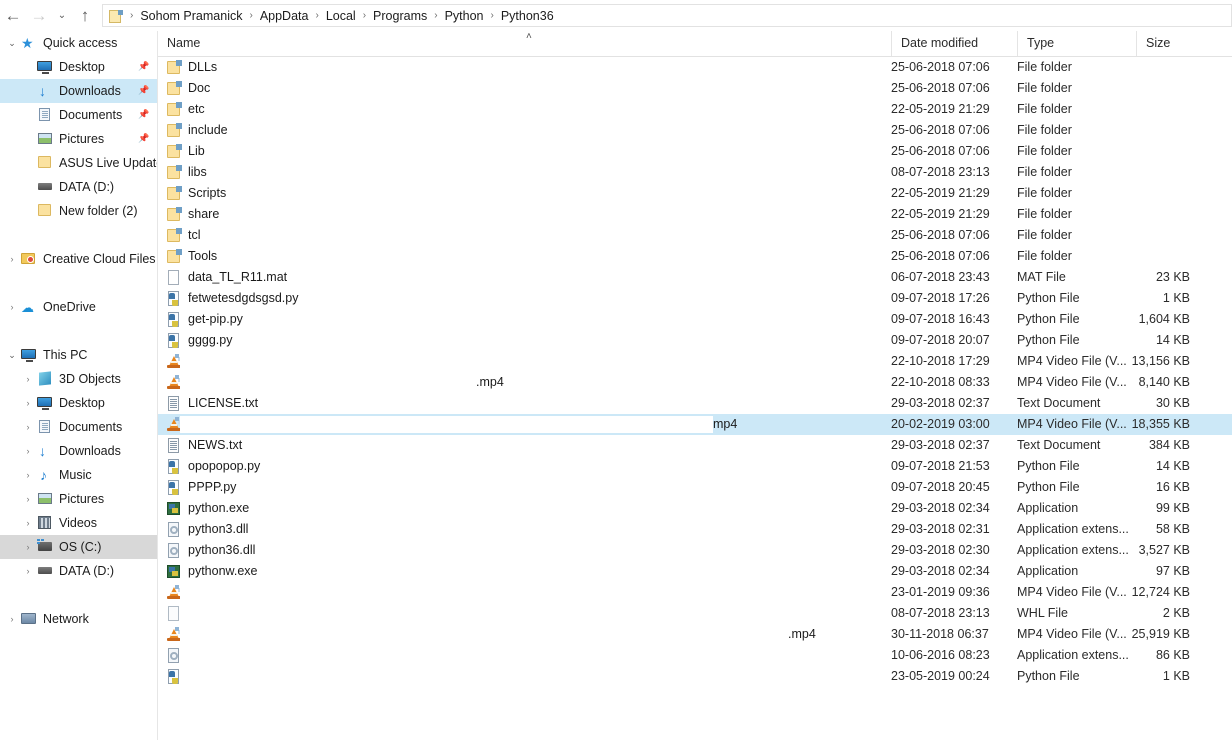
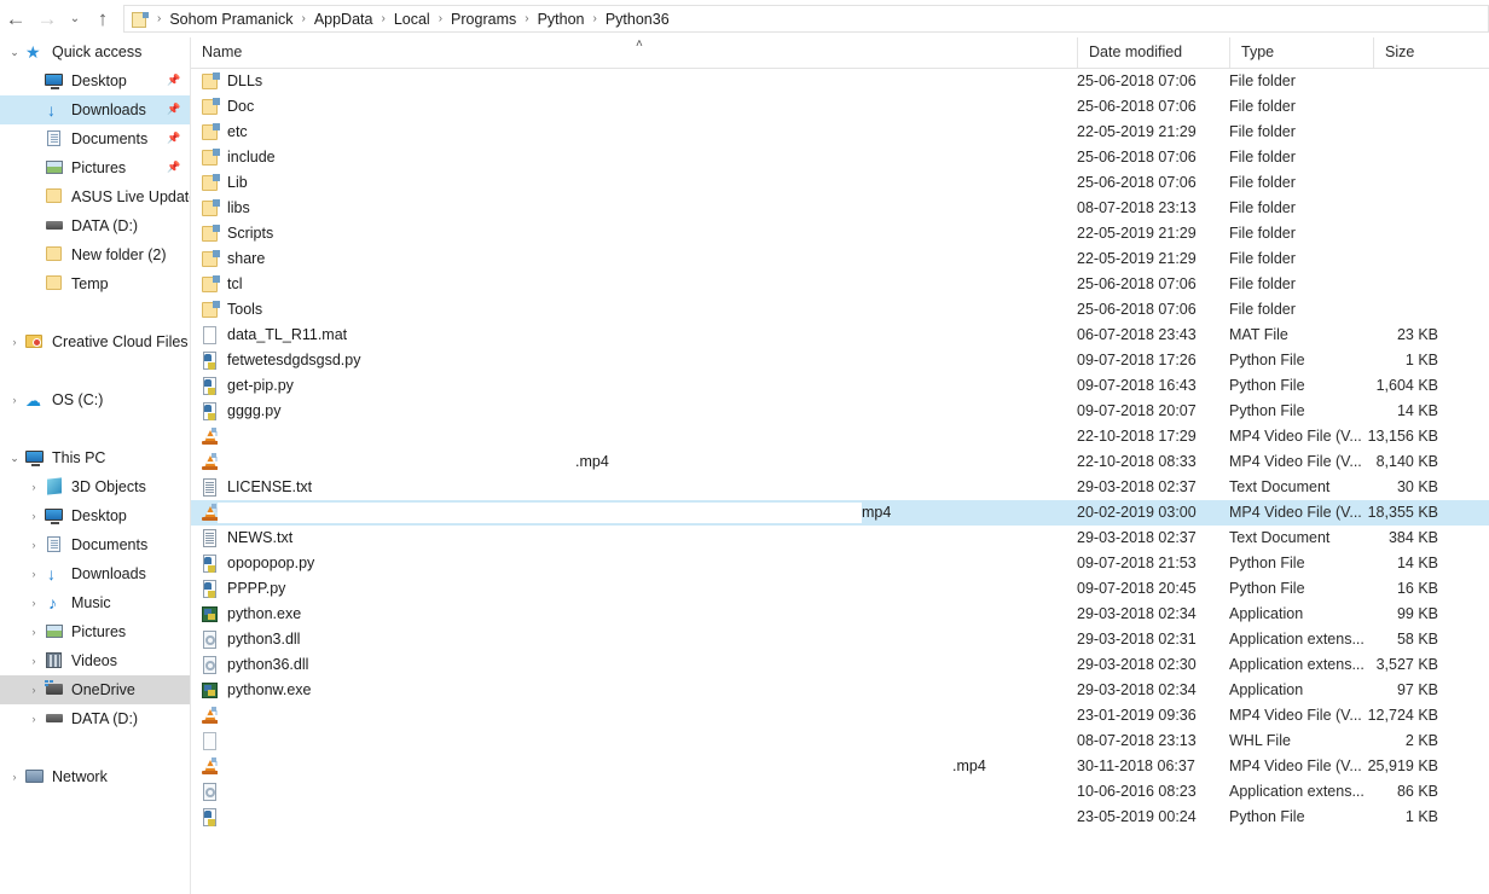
  ←
  →
  ⌄
  ↑
  ›
  Sohom Pramanick
  ›
  AppData
  ›
  Local
  ›
  Programs
  ›
  Python
  ›
  Python36
  ⌄
  ★
  Quick access
  Desktop
  📌
  ↓
  Downloads
  📌
  Documents
  📌
  Pictures
  📌
  ASUS Live Updat
  DATA (D:)
  New folder (2)
+ Temp
  ›
  Creative Cloud Files
  ›
  ☁
- OneDrive
+ OS (C:)
  ⌄
  This PC
  ›
  3D Objects
  ›
  Desktop
  ›
  Documents
  ›
  ↓
  Downloads
  ›
  ♪
  Music
  ›
  Pictures
  ›
  Videos
  ›
- OS (C:)
+ OneDrive
  ›
  DATA (D:)
  ›
  Network
  ˄
  Name
  Date modified
  Type
  Size
  DLLs
  25-06-2018 07:06
  File folder
  Doc
  25-06-2018 07:06
  File folder
  etc
  22-05-2019 21:29
  File folder
  include
  25-06-2018 07:06
  File folder
  Lib
  25-06-2018 07:06
  File folder
  libs
  08-07-2018 23:13
  File folder
  Scripts
  22-05-2019 21:29
  File folder
  share
  22-05-2019 21:29
  File folder
  tcl
  25-06-2018 07:06
  File folder
  Tools
  25-06-2018 07:06
  File folder
  data_TL_R11.mat
  06-07-2018 23:43
  MAT File
  23 KB
  fetwetesdgdsgsd.py
  09-07-2018 17:26
  Python File
  1 KB
  get-pip.py
  09-07-2018 16:43
  Python File
  1,604 KB
  gggg.py
  09-07-2018 20:07
  Python File
  14 KB
  22-10-2018 17:29
  MP4 Video File (V...
  13,156 KB
  .mp4
  22-10-2018 08:33
  MP4 Video File (V...
  8,140 KB
  LICENSE.txt
  29-03-2018 02:37
  Text Document
  30 KB
  mp4
  20-02-2019 03:00
  MP4 Video File (V...
  18,355 KB
  NEWS.txt
  29-03-2018 02:37
  Text Document
  384 KB
  opopopop.py
  09-07-2018 21:53
  Python File
  14 KB
  PPPP.py
  09-07-2018 20:45
  Python File
  16 KB
  python.exe
  29-03-2018 02:34
  Application
  99 KB
  python3.dll
  29-03-2018 02:31
  Application extens...
  58 KB
  python36.dll
  29-03-2018 02:30
  Application extens...
  3,527 KB
  pythonw.exe
  29-03-2018 02:34
  Application
  97 KB
  23-01-2019 09:36
  MP4 Video File (V...
  12,724 KB
  08-07-2018 23:13
  WHL File
  2 KB
  .mp4
  30-11-2018 06:37
  MP4 Video File (V...
  25,919 KB
  10-06-2016 08:23
  Application extens...
  86 KB
  23-05-2019 00:24
  Python File
  1 KB
